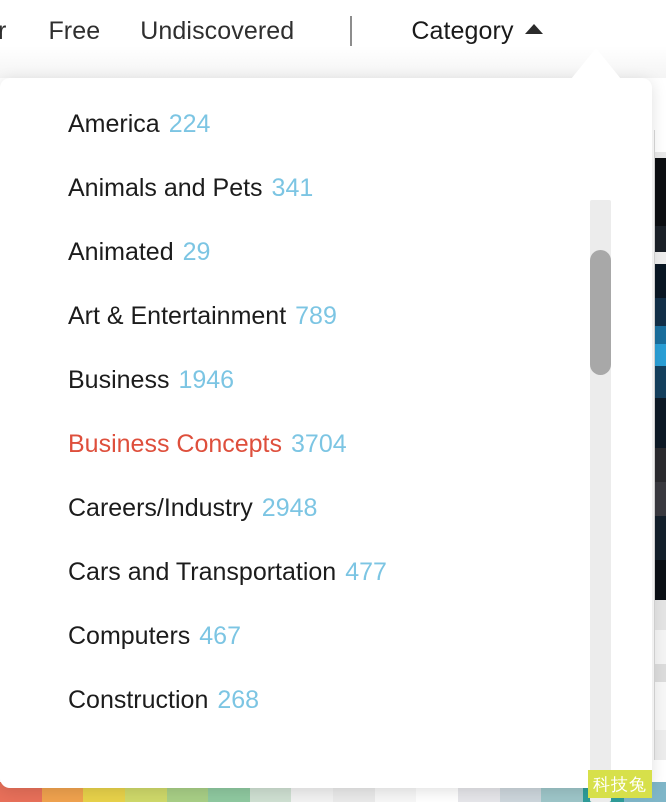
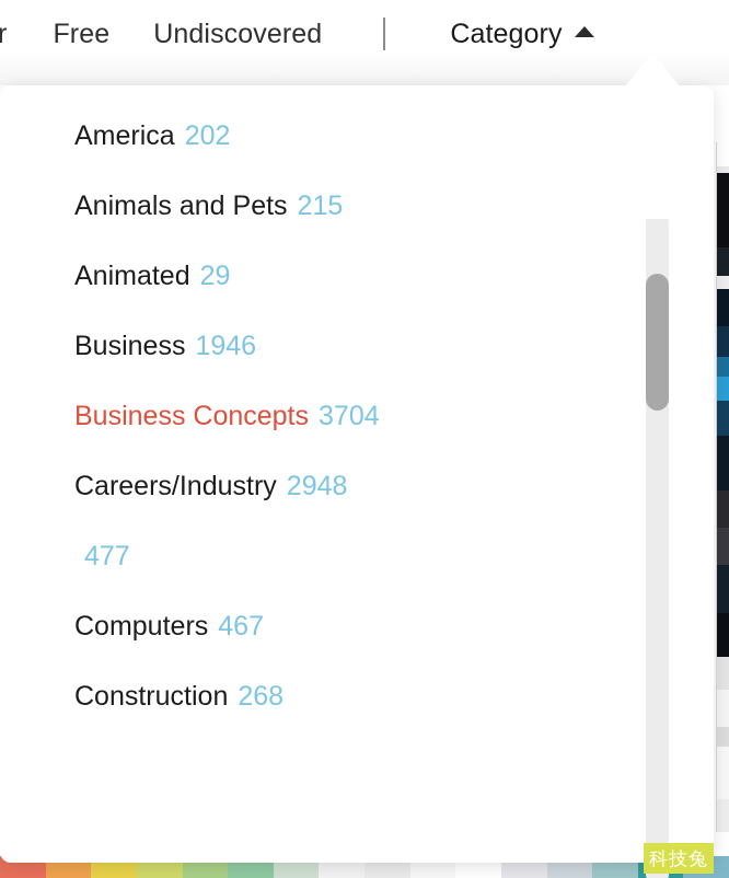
  Free
  Undiscovered
  Category
  America
- 224
+ 202
  Animals and Pets
- 341
+ 215
  Animated
  29
- Art & Entertainment
- 789
  Business
  1946
  Business Concepts
  3704
  Careers/Industry
  2948
- Cars and Transportation
  477
  Computers
  467
  Construction
  268
  科技兔
